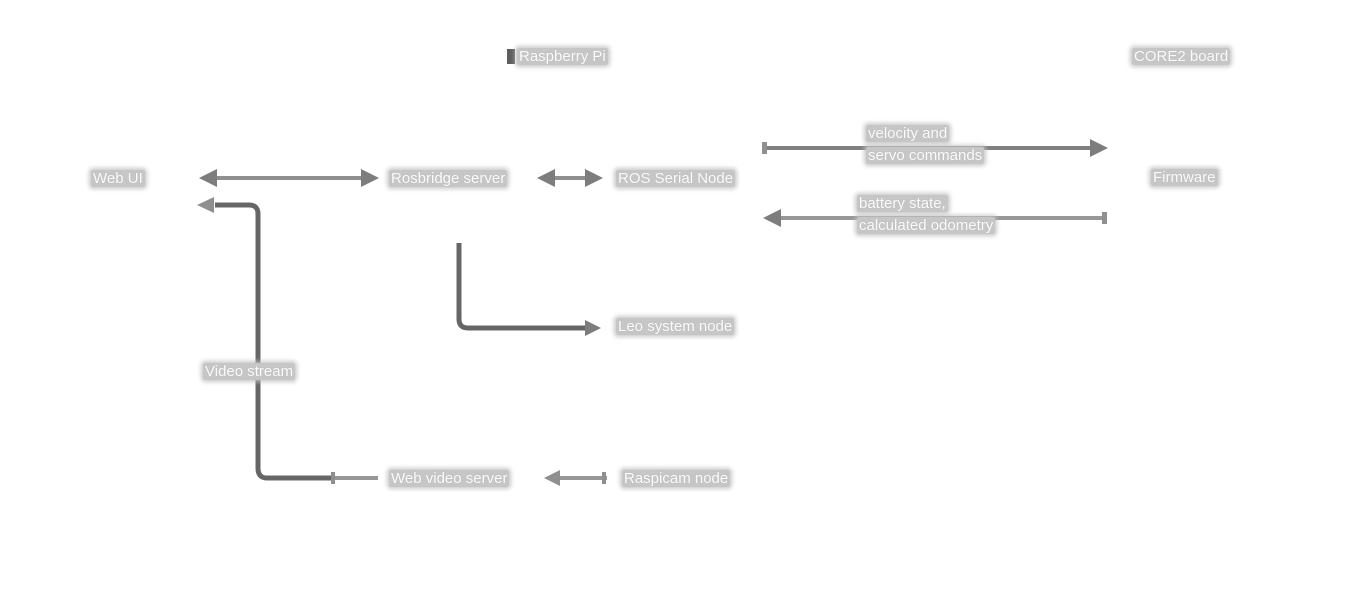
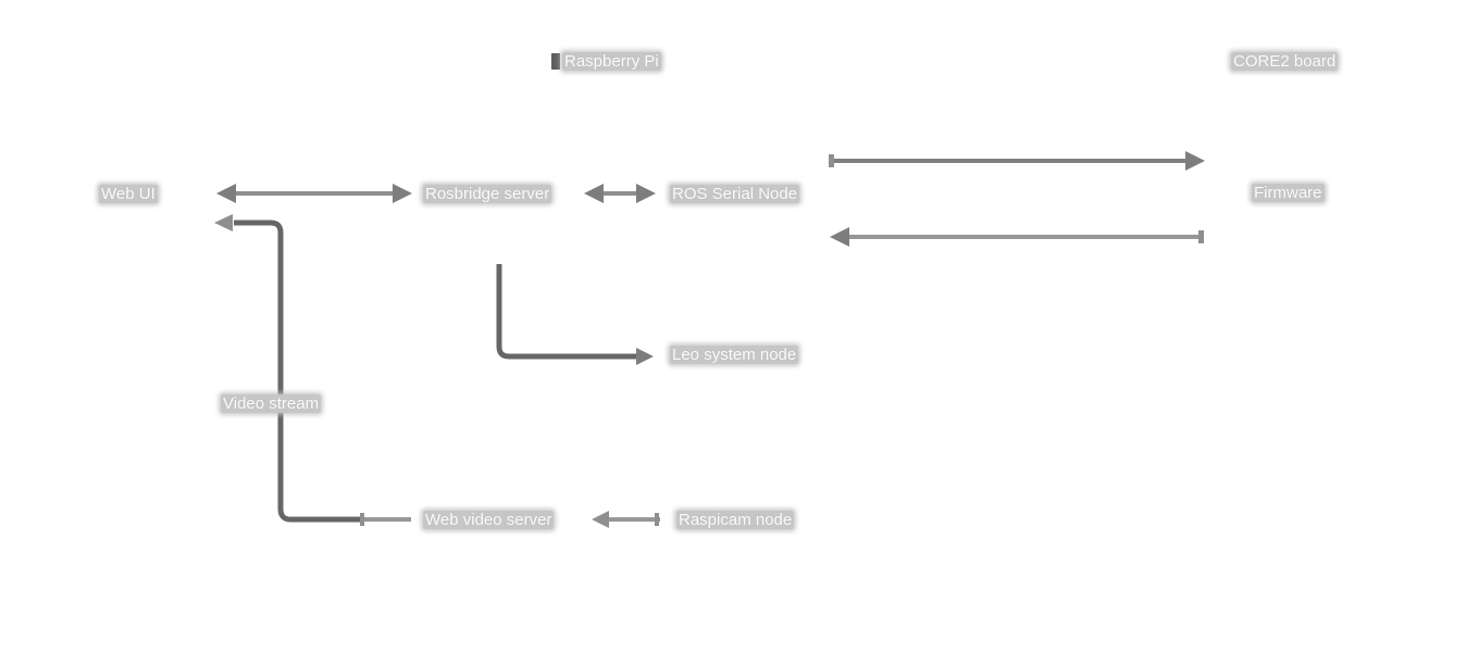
  Raspberry Pi
  CORE2 board
  Web UI
  Rosbridge server
  ROS Serial Node
  Firmware
  Leo system node
  Web video server
  Raspicam node
- velocity and
- servo commands
- battery state,
- calculated odometry
  Video stream
